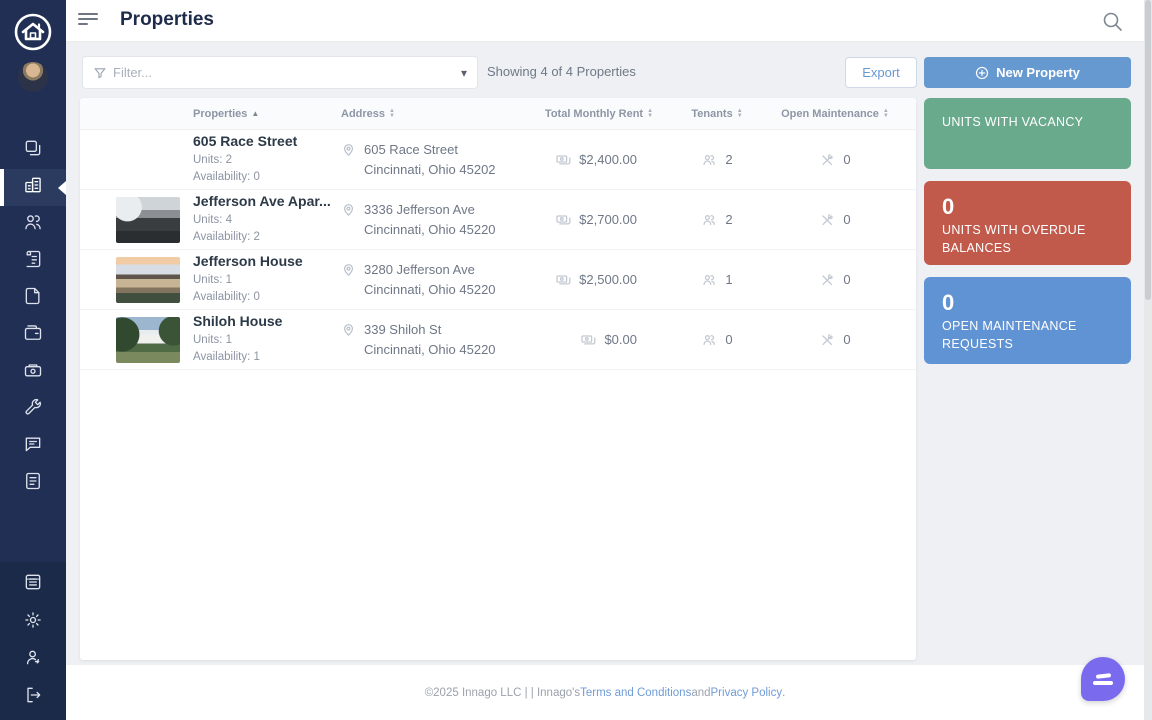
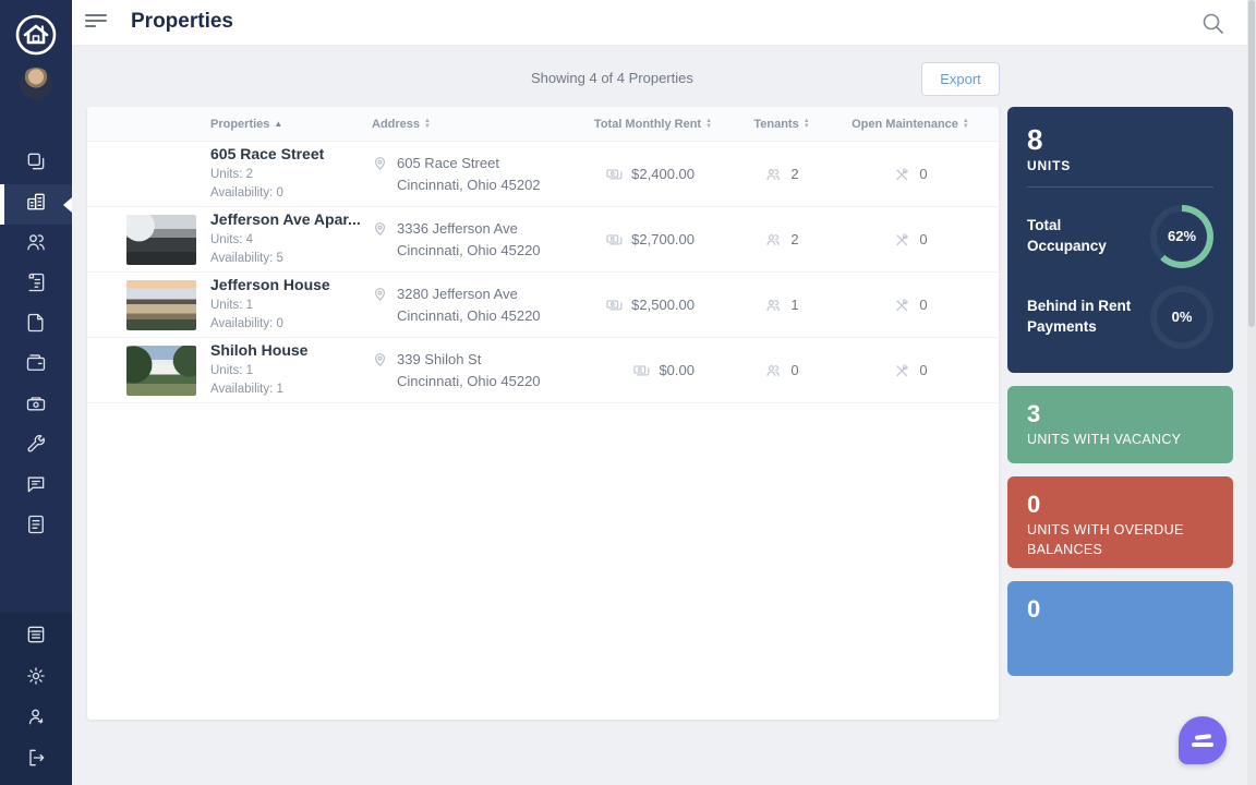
  Properties
- Filter...
- ▾
  Showing 4 of 4 Properties
  Export
- New Property
  Properties
  ▲
  Address
  Total Monthly Rent
  Tenants
  Open Maintenance
  605 Race Street
  Units: 2
  Availability: 0
  605 Race Street
  Cincinnati, Ohio 45202
  $2,400.00
  2
  0
  Jefferson Ave Apar...
  Units: 4
- Availability: 2
+ Availability: 5
  3336 Jefferson Ave
  Cincinnati, Ohio 45220
  $2,700.00
  2
  0
  Jefferson House
  Units: 1
  Availability: 0
  3280 Jefferson Ave
  Cincinnati, Ohio 45220
  $2,500.00
  1
  0
  Shiloh House
  Units: 1
  Availability: 1
  339 Shiloh St
  Cincinnati, Ohio 45220
  $0.00
  0
  0
+ 8
+ UNITS
+ Total Occupancy
+ 62%
+ Behind in Rent Payments
+ 0%
+ 3
  UNITS WITH VACANCY
  0
  UNITS WITH OVERDUE BALANCES
  0
- OPEN MAINTENANCE REQUESTS
- ©2025 Innago LLC | | Innago's
- Terms and Conditions
- and
- Privacy Policy
- .
